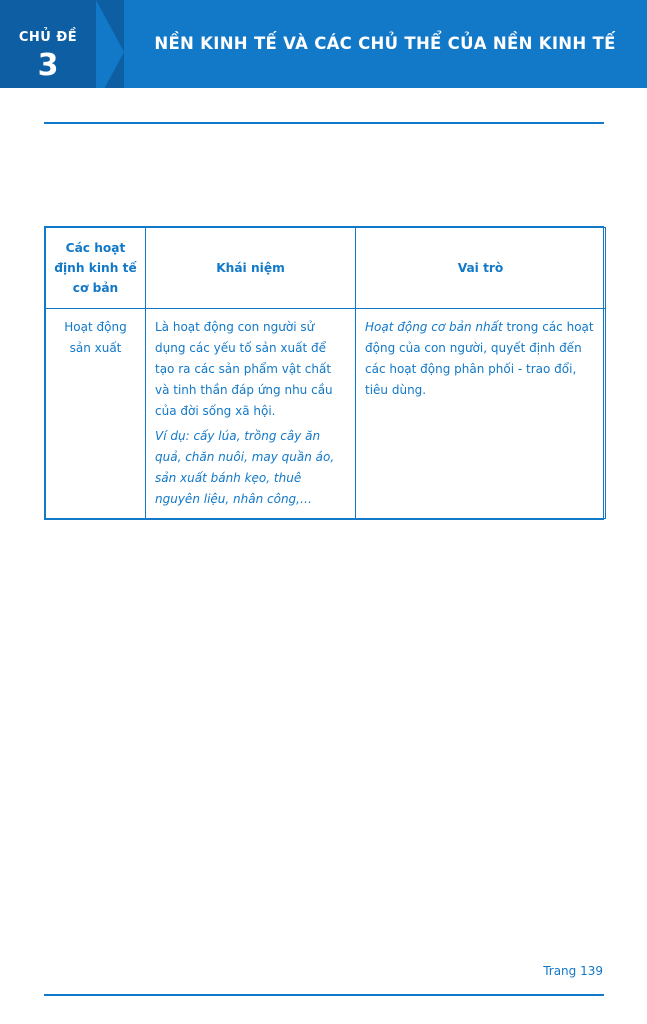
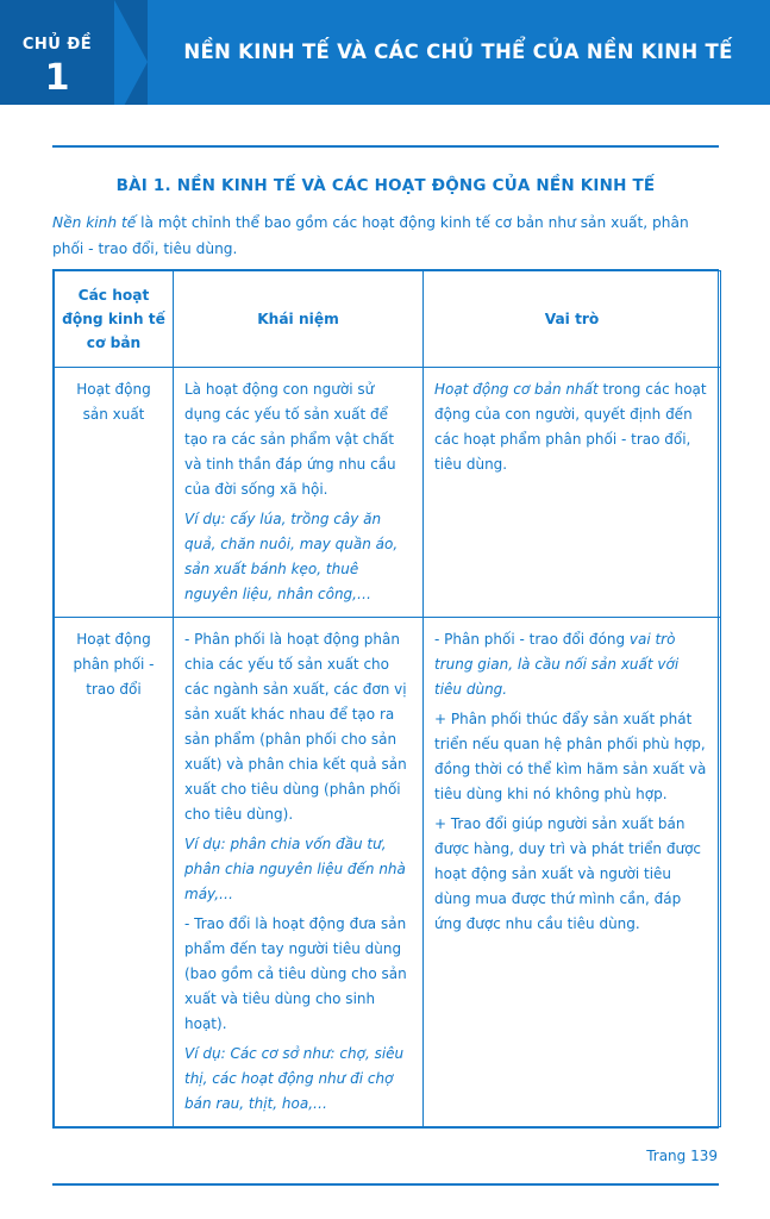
  CHỦ ĐỀ
- 3
+ 1
  NỀN KINH TẾ VÀ CÁC CHỦ THỂ CỦA NỀN KINH TẾ
+ BÀI 1. NỀN KINH TẾ VÀ CÁC HOẠT ĐỘNG CỦA NỀN KINH TẾ
+ Nền kinh tế là một chỉnh thể bao gồm các hoạt động kinh tế cơ bản như sản xuất, phân phối - trao đổi, tiêu dùng.
- Các hoạt định kinh tế cơ bản	Khái niệm	Vai trò
+ Các hoạt động kinh tế cơ bản	Khái niệm	Vai trò
- Hoạt động sản xuất	Là hoạt động con người sử dụng các yếu tố sản xuất để tạo ra các sản phẩm vật chất và tinh thần đáp ứng nhu cầu của đời sống xã hội. Ví dụ: cấy lúa, trồng cây ăn quả, chăn nuôi, may quần áo, sản xuất bánh kẹo, thuê nguyên liệu, nhân công,…	Hoạt động cơ bản nhất trong các hoạt động của con người, quyết định đến các hoạt động phân phối - trao đổi, tiêu dùng.
+ Hoạt động sản xuất	Là hoạt động con người sử dụng các yếu tố sản xuất để tạo ra các sản phẩm vật chất và tinh thần đáp ứng nhu cầu của đời sống xã hội. Ví dụ: cấy lúa, trồng cây ăn quả, chăn nuôi, may quần áo, sản xuất bánh kẹo, thuê nguyên liệu, nhân công,…	Hoạt động cơ bản nhất trong các hoạt động của con người, quyết định đến các hoạt phẩm phân phối - trao đổi, tiêu dùng.
+ Hoạt động phân phối - trao đổi	- Phân phối là hoạt động phân chia các yếu tố sản xuất cho các ngành sản xuất, các đơn vị sản xuất khác nhau để tạo ra sản phẩm (phân phối cho sản xuất) và phân chia kết quả sản xuất cho tiêu dùng (phân phối cho tiêu dùng). Ví dụ: phân chia vốn đầu tư, phân chia nguyên liệu đến nhà máy,… - Trao đổi là hoạt động đưa sản phẩm đến tay người tiêu dùng (bao gồm cả tiêu dùng cho sản xuất và tiêu dùng cho sinh hoạt). Ví dụ: Các cơ sở như: chợ, siêu thị, các hoạt động như đi chợ bán rau, thịt, hoa,…	- Phân phối - trao đổi đóng vai trò trung gian, là cầu nối sản xuất với tiêu dùng. + Phân phối thúc đẩy sản xuất phát triển nếu quan hệ phân phối phù hợp, đồng thời có thể kìm hãm sản xuất và tiêu dùng khi nó không phù hợp. + Trao đổi giúp người sản xuất bán được hàng, duy trì và phát triển được hoạt động sản xuất và người tiêu dùng mua được thứ mình cần, đáp ứng được nhu cầu tiêu dùng.
  Trang 139
